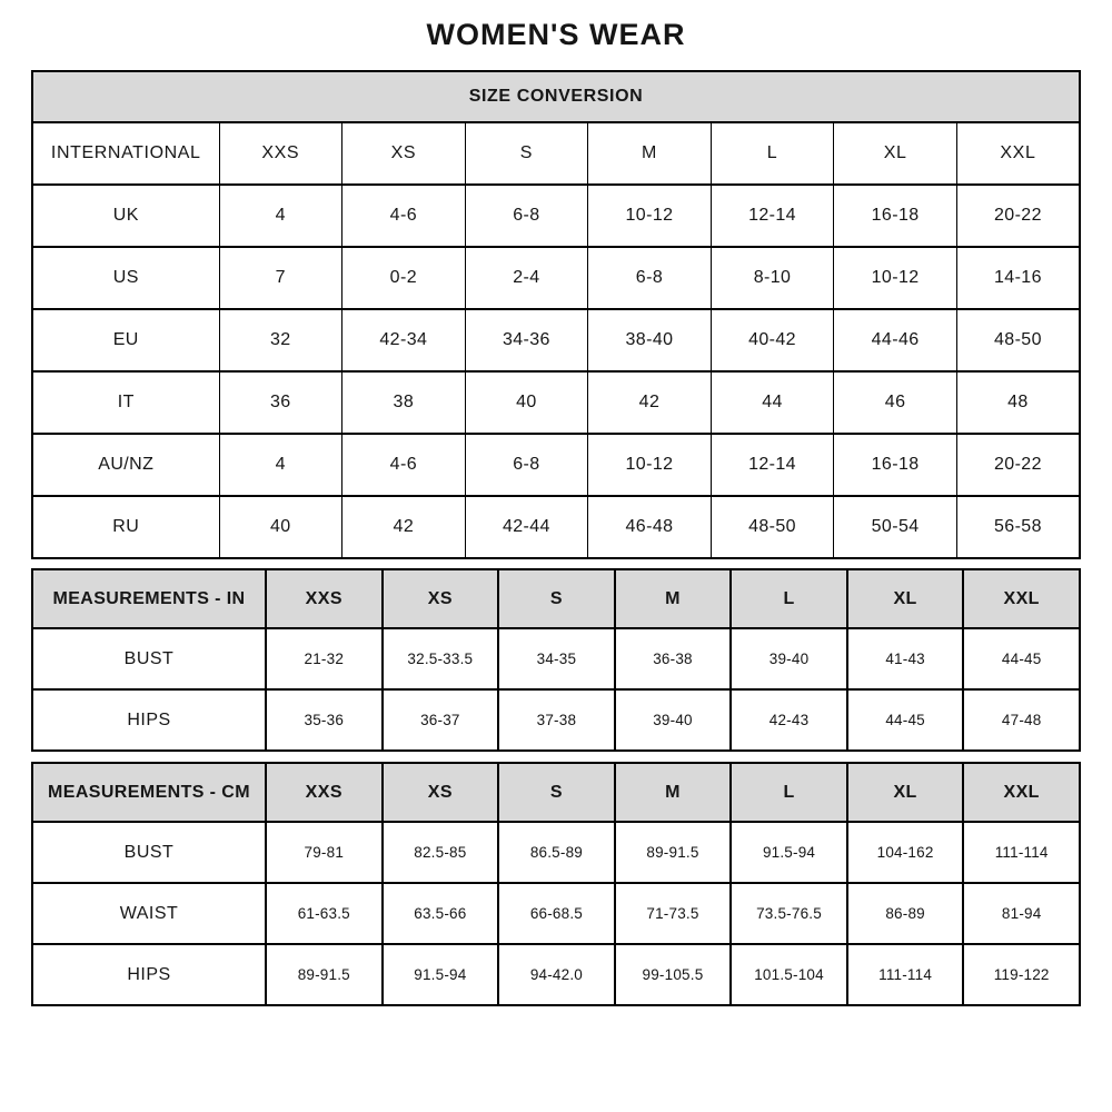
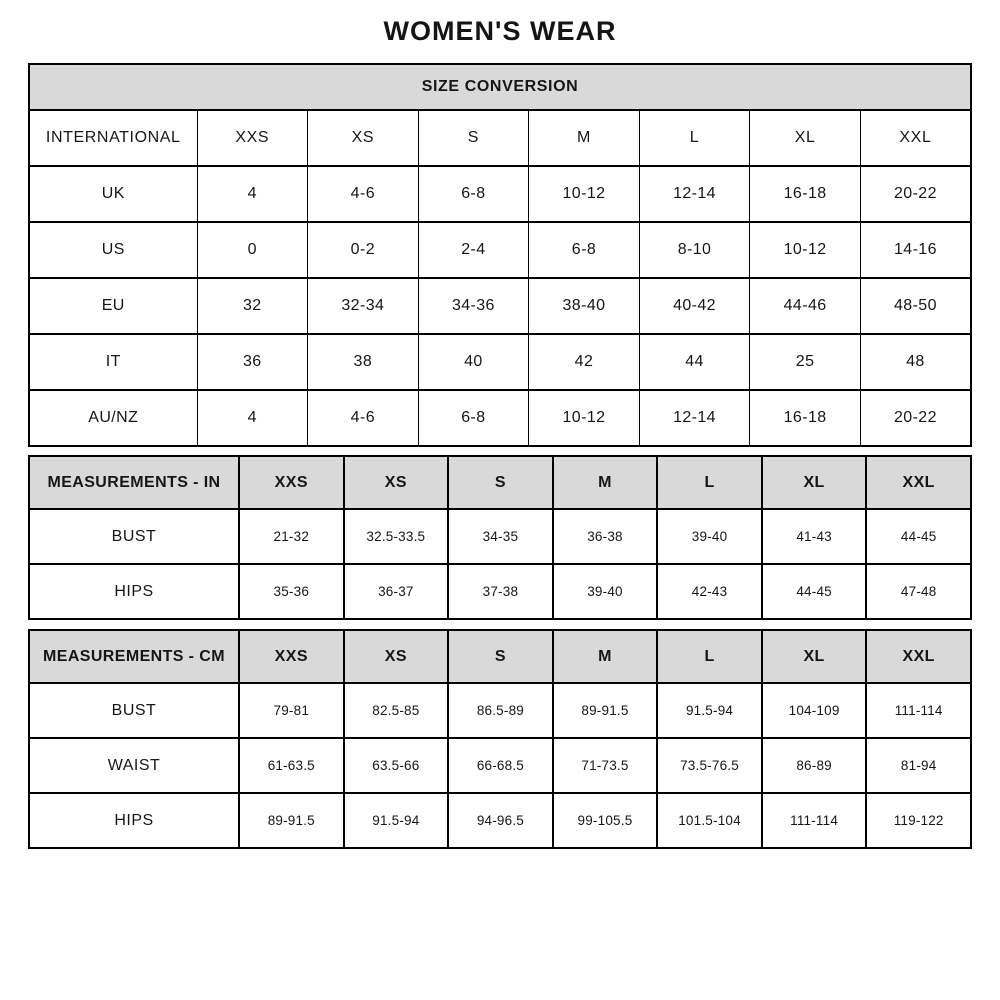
  WOMEN'S WEAR
  SIZE CONVERSION
  INTERNATIONAL	XXS	XS	S	M	L	XL	XXL
  UK	4	4-6	6-8	10-12	12-14	16-18	20-22
- US	7	0-2	2-4	6-8	8-10	10-12	14-16
+ US	0	0-2	2-4	6-8	8-10	10-12	14-16
- EU	32	42-34	34-36	38-40	40-42	44-46	48-50
+ EU	32	32-34	34-36	38-40	40-42	44-46	48-50
- IT	36	38	40	42	44	46	48
+ IT	36	38	40	42	44	25	48
  AU/NZ	4	4-6	6-8	10-12	12-14	16-18	20-22
- RU	40	42	42-44	46-48	48-50	50-54	56-58
  MEASUREMENTS - IN	XXS	XS	S	M	L	XL	XXL
  BUST	21-32	32.5-33.5	34-35	36-38	39-40	41-43	44-45
  HIPS	35-36	36-37	37-38	39-40	42-43	44-45	47-48
  MEASUREMENTS - CM	XXS	XS	S	M	L	XL	XXL
- BUST	79-81	82.5-85	86.5-89	89-91.5	91.5-94	104-162	111-114
+ BUST	79-81	82.5-85	86.5-89	89-91.5	91.5-94	104-109	111-114
  WAIST	61-63.5	63.5-66	66-68.5	71-73.5	73.5-76.5	86-89	81-94
- HIPS	89-91.5	91.5-94	94-42.0	99-105.5	101.5-104	111-114	119-122
+ HIPS	89-91.5	91.5-94	94-96.5	99-105.5	101.5-104	111-114	119-122
